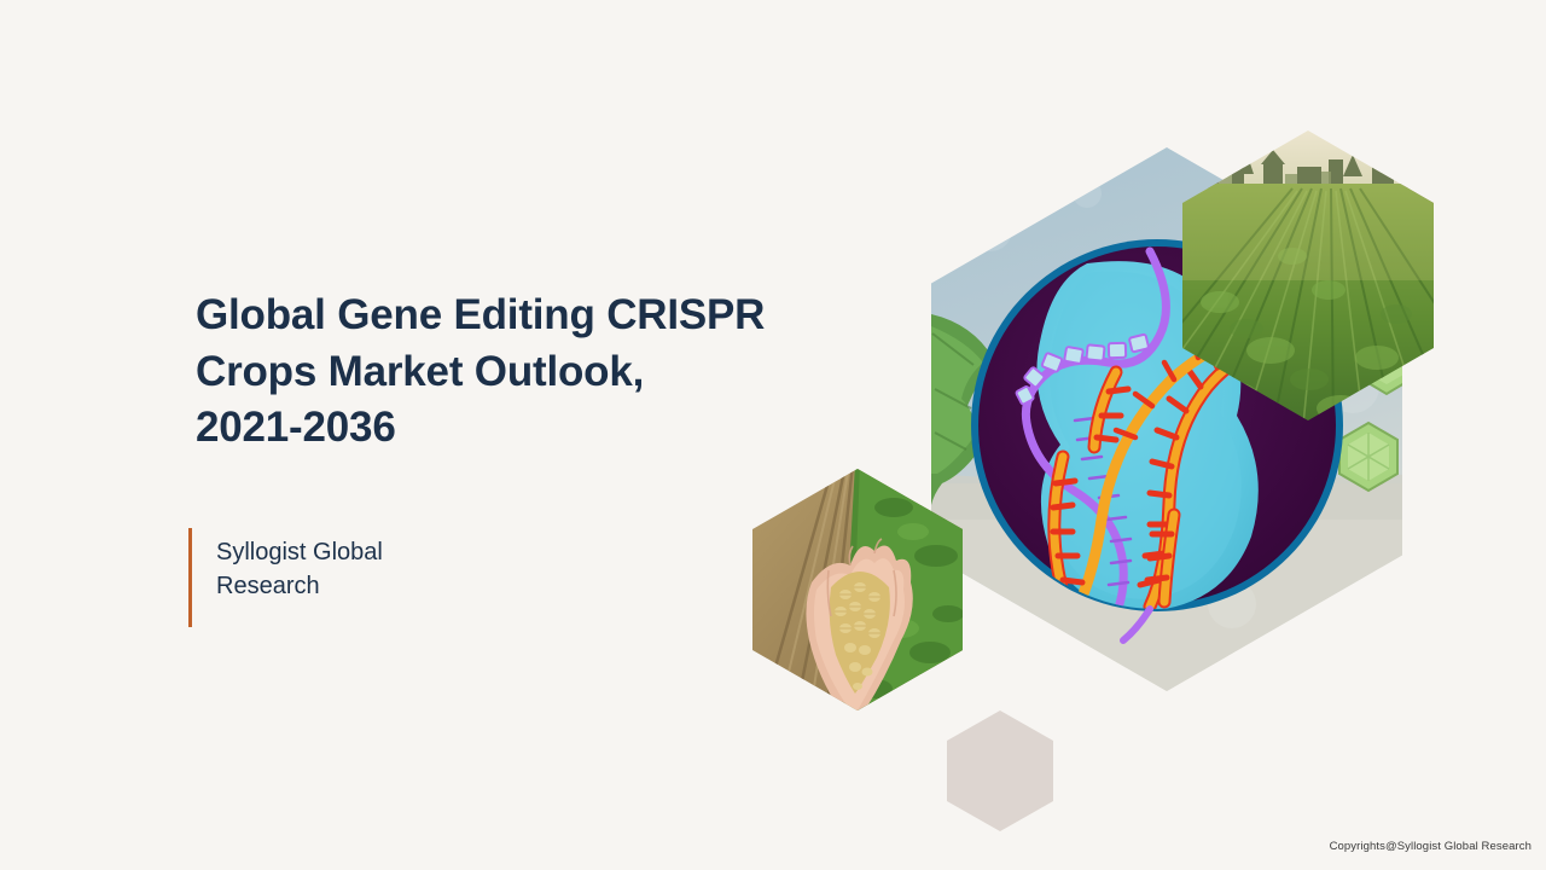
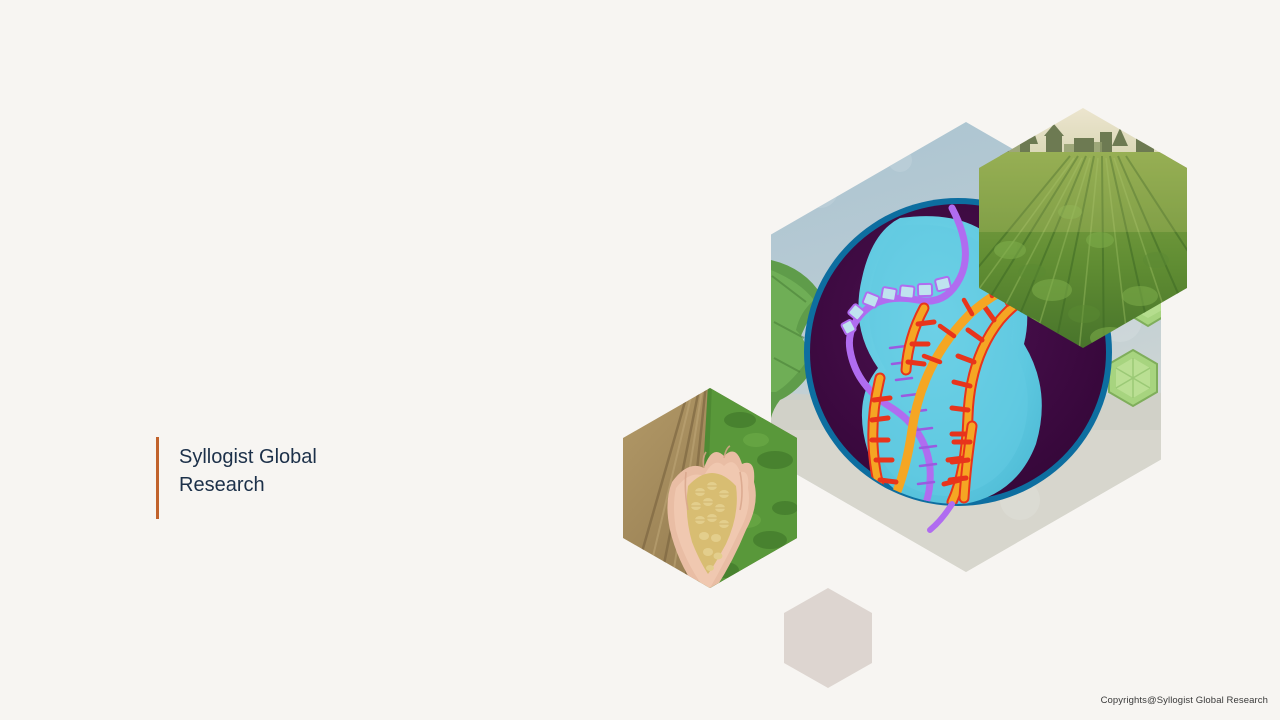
- Global Gene Editing CRISPR
- Crops Market Outlook,
- 2021-2036
  Syllogist Global
  Research
  Copyrights@Syllogist Global Research
